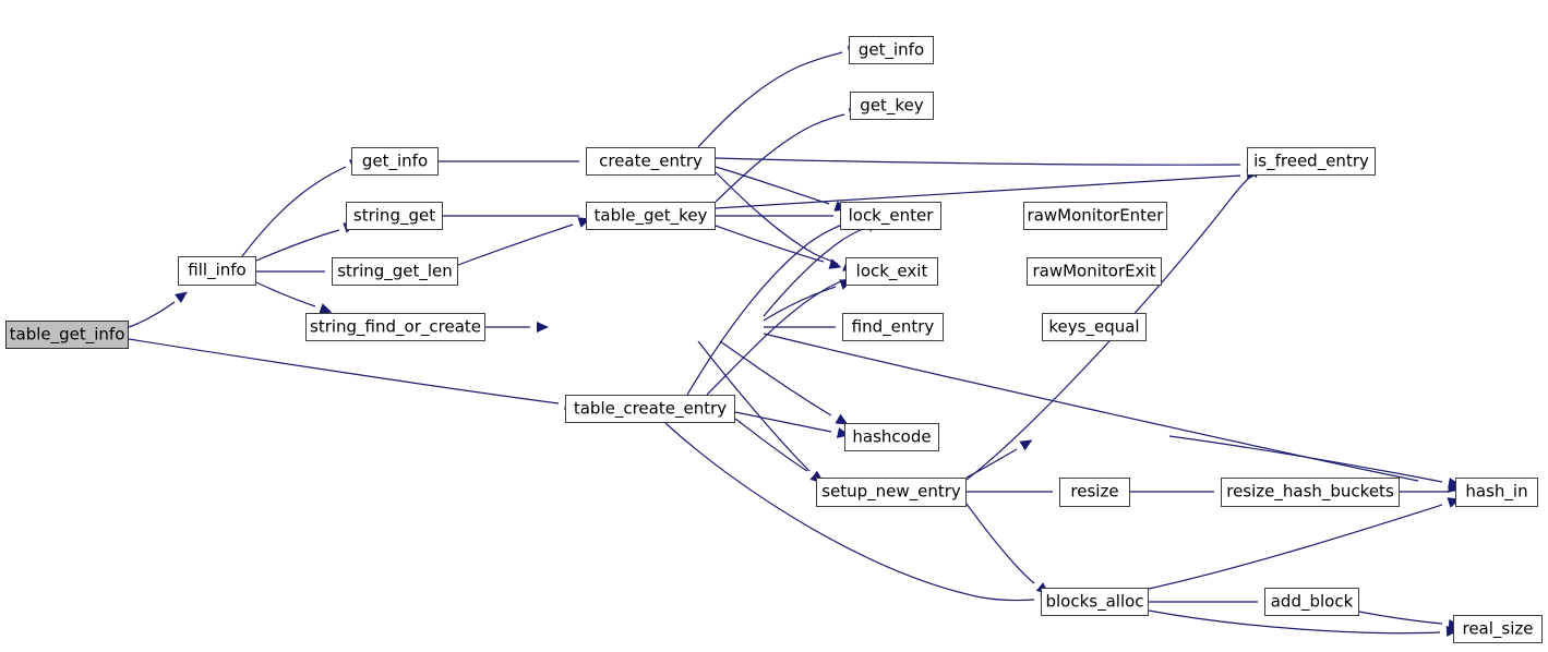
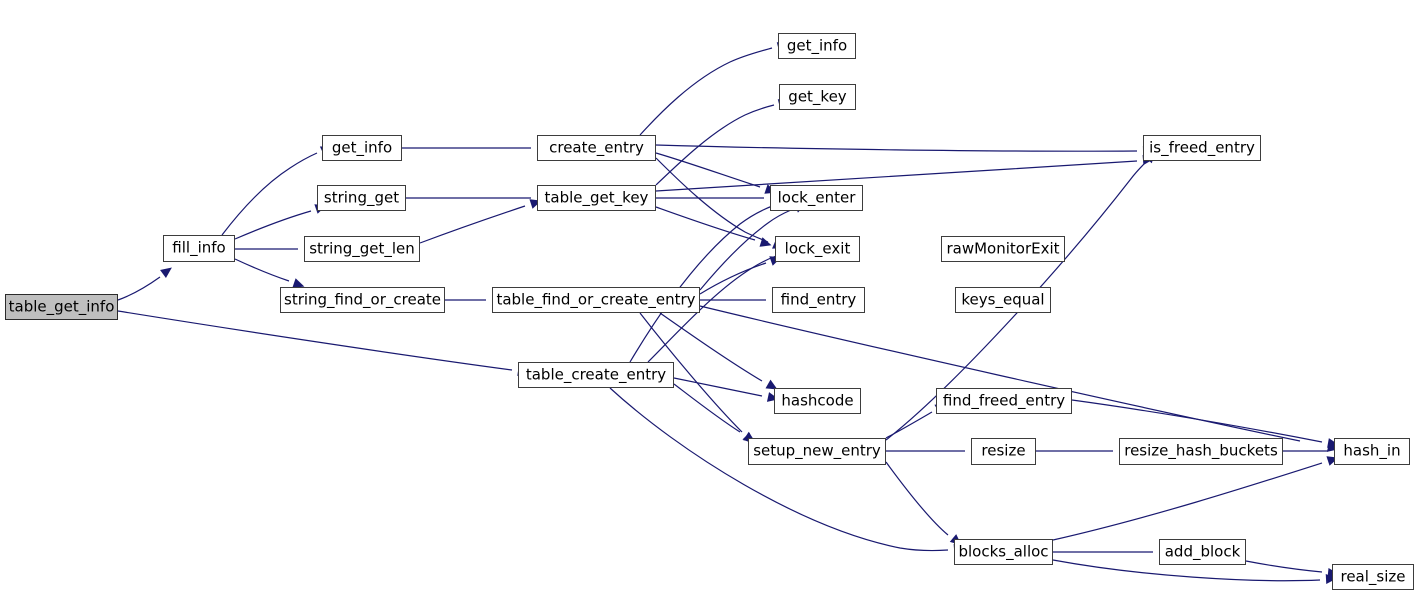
  table_get_info
  fill_info
  get_info
  string_get
  string_get_len
  string_find_or_create
  create_entry
  table_get_key
+ table_find_or_create_entry
  table_create_entry
  get_info
  get_key
  lock_enter
  lock_exit
  find_entry
  hashcode
  setup_new_entry
- rawMonitorEnter
  rawMonitorExit
  keys_equal
+ find_freed_entry
  resize
  blocks_alloc
  is_freed_entry
  resize_hash_buckets
  add_block
  hash_in
  real_size
